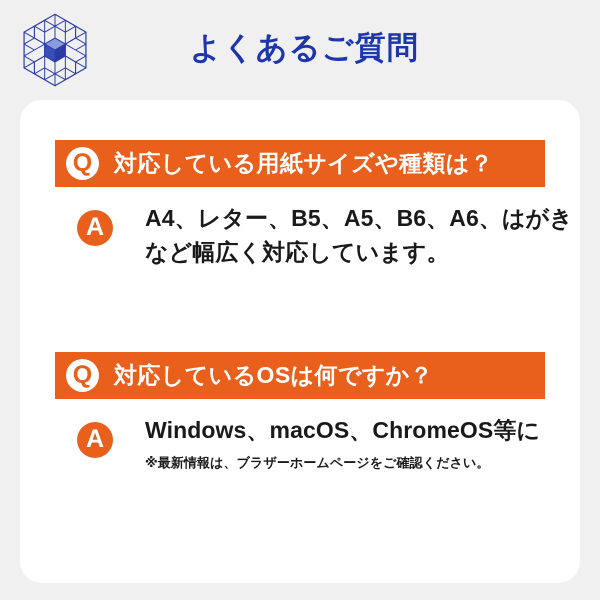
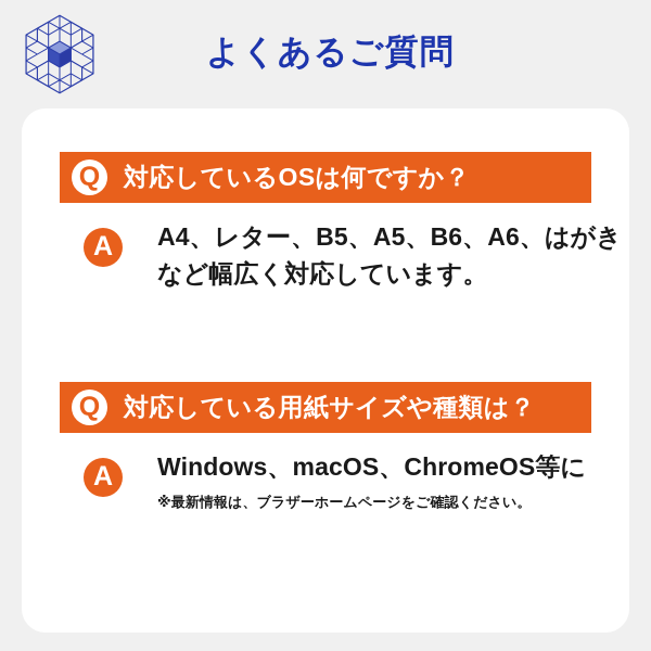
  よくあるご質問
  Q
- 対応している用紙サイズや種類は？
+ 対応しているOSは何ですか？
  A
  A4、レター、B5、A5、B6、A6、はがき
  など幅広く対応しています。
  Q
- 対応しているOSは何ですか？
+ 対応している用紙サイズや種類は？
  A
  Windows、macOS、ChromeOS等に
  ※最新情報は、ブラザーホームページをご確認ください。
